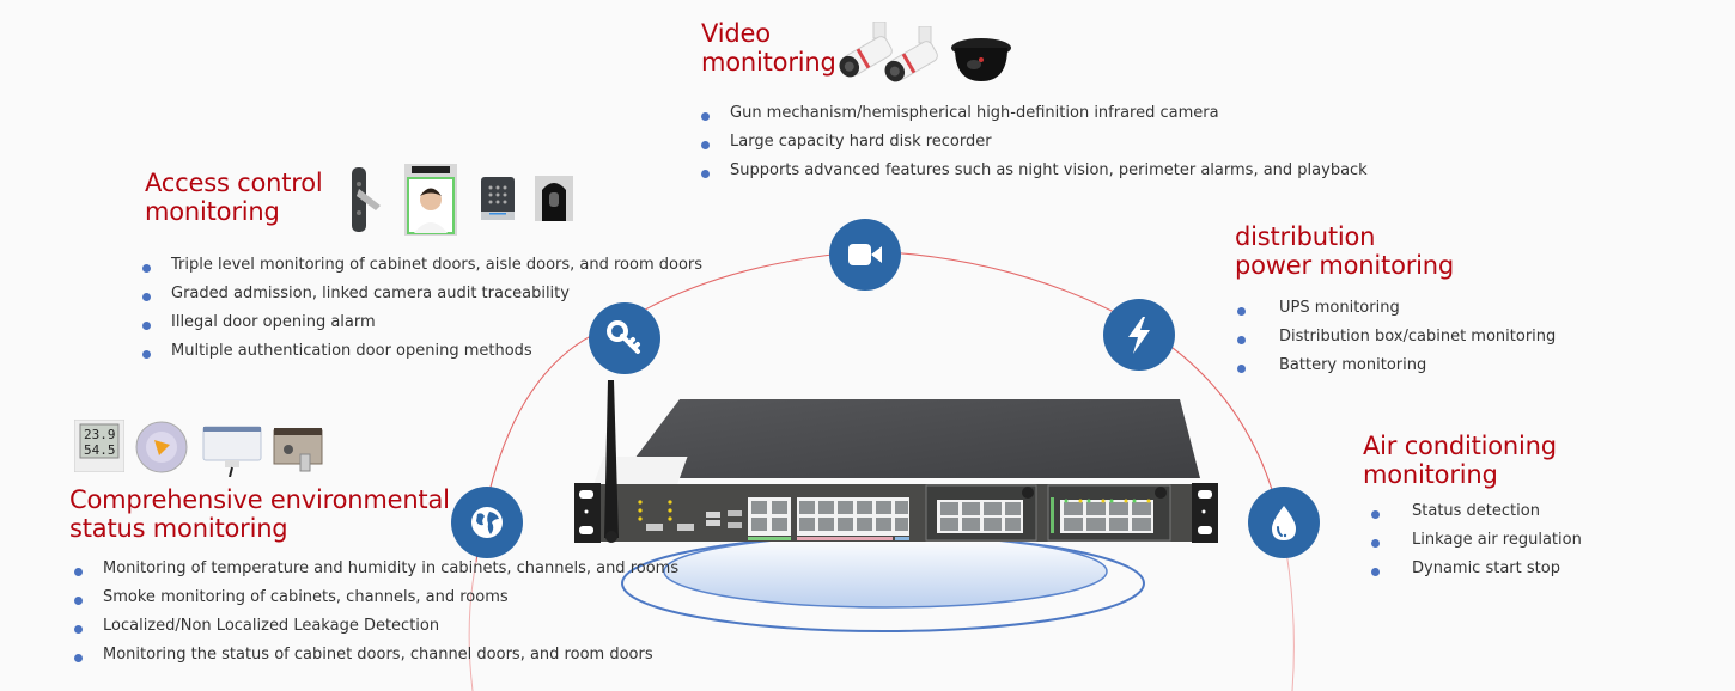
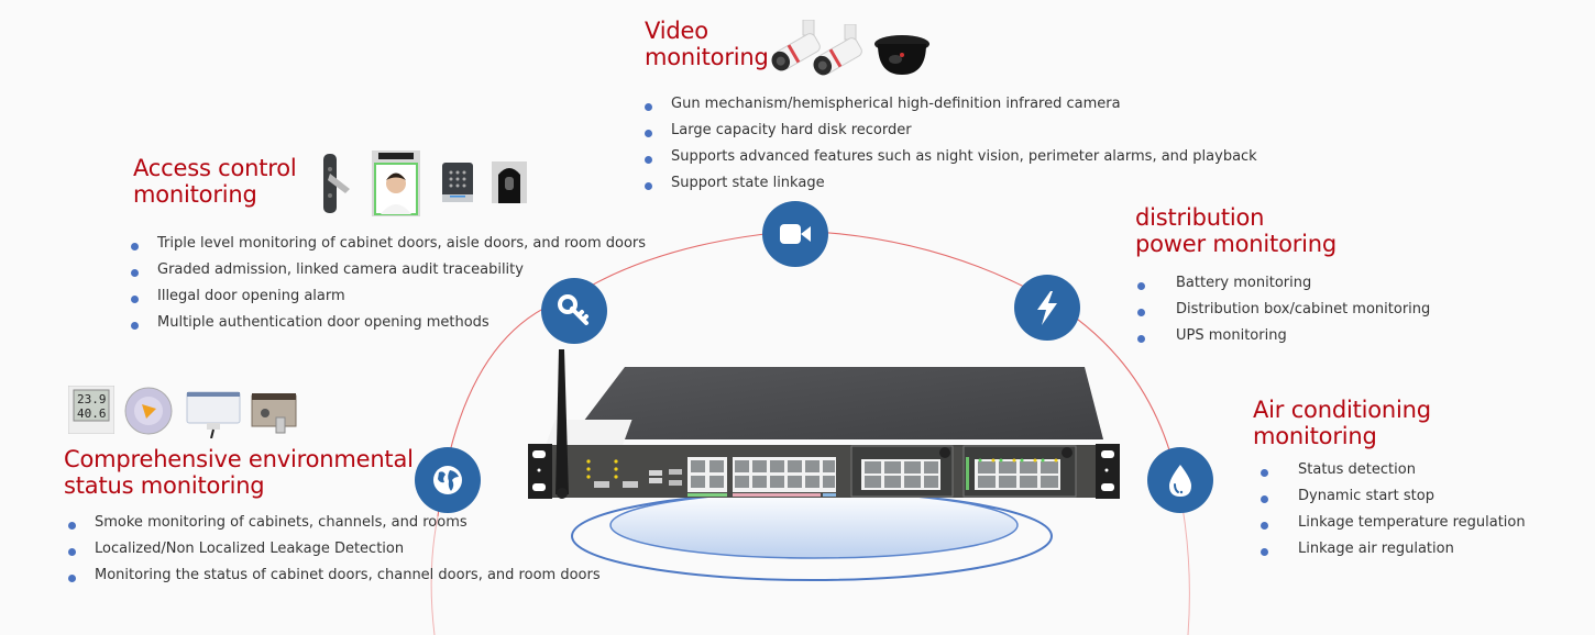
  Video
  monitoring
  Gun mechanism/hemispherical high-definition infrared camera
  Large capacity hard disk recorder
  Supports advanced features such as night vision, perimeter alarms, and playback
+ Support state linkage
  Access control
  monitoring
  Triple level monitoring of cabinet doors, aisle doors, and room doors
  Graded admission, linked camera audit traceability
  Illegal door opening alarm
  Multiple authentication door opening methods
  distribution
  power monitoring
- UPS monitoring
+ Battery monitoring
  Distribution box/cabinet monitoring
- Battery monitoring
+ UPS monitoring
  23.9
- 54.5
+ 40.6
  Comprehensive environmental
  status monitoring
- Monitoring of temperature and humidity in cabinets, channels, and rooms
  Smoke monitoring of cabinets, channels, and rooms
  Localized/Non Localized Leakage Detection
  Monitoring the status of cabinet doors, channel doors, and room doors
  Air conditioning
  monitoring
  Status detection
- Linkage air regulation
+ Dynamic start stop
+ Linkage temperature regulation
- Dynamic start stop
+ Linkage air regulation
